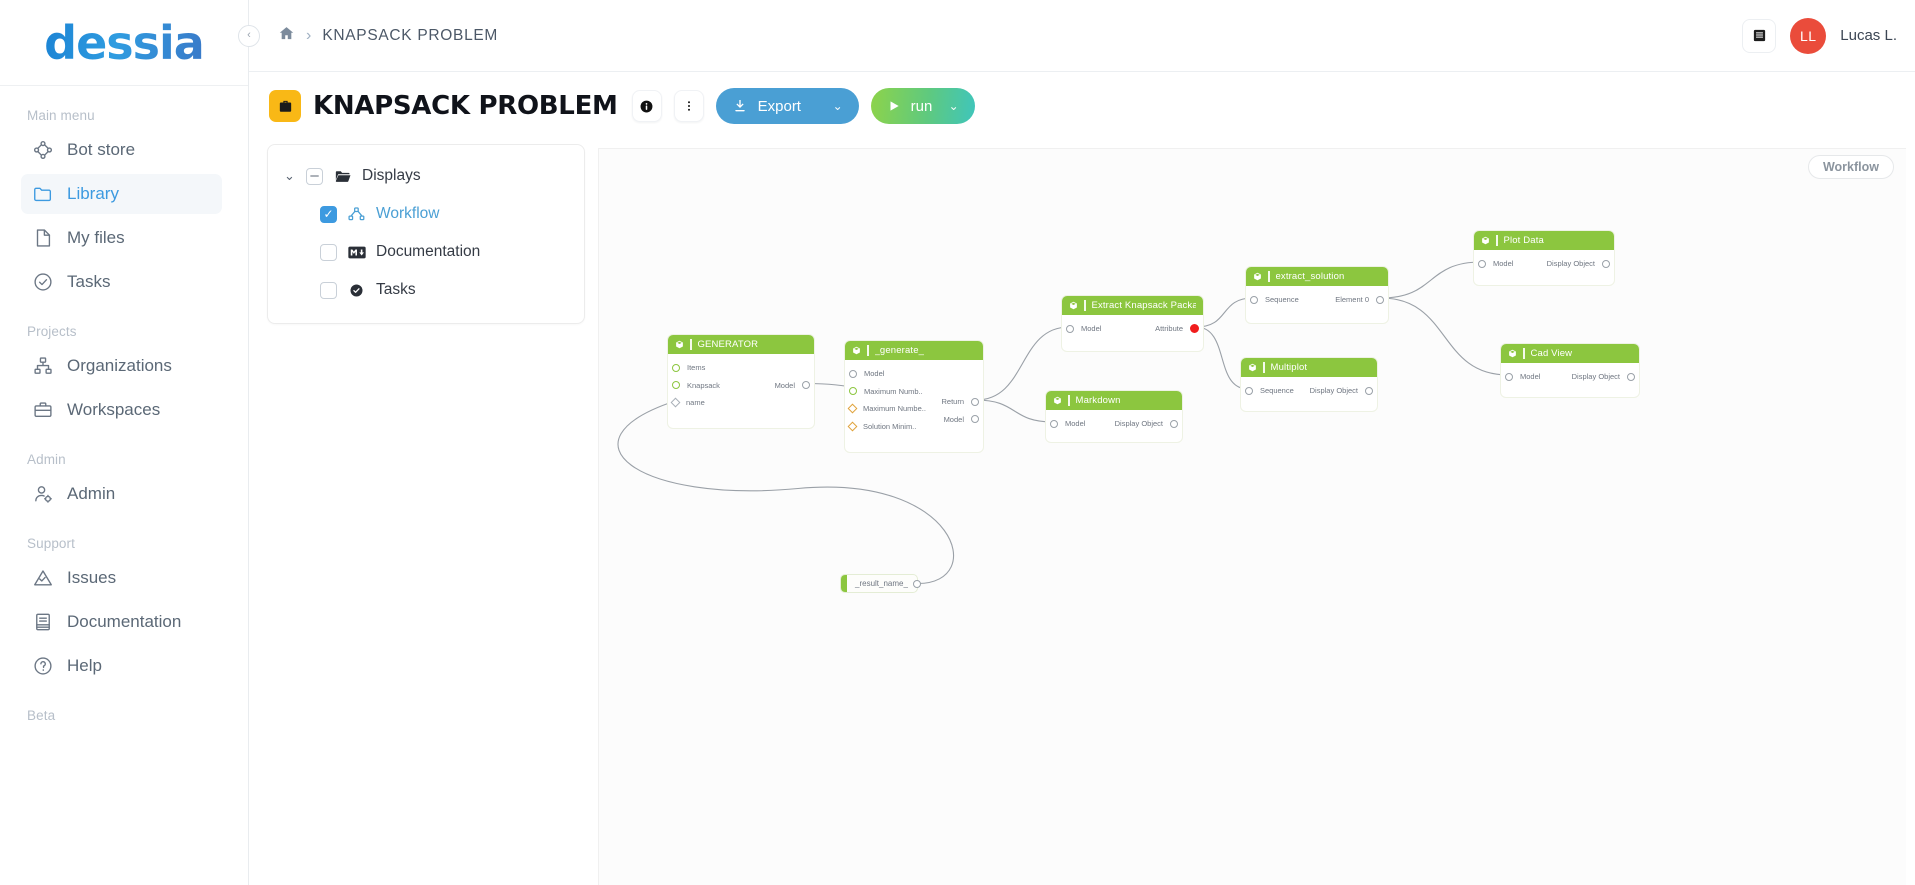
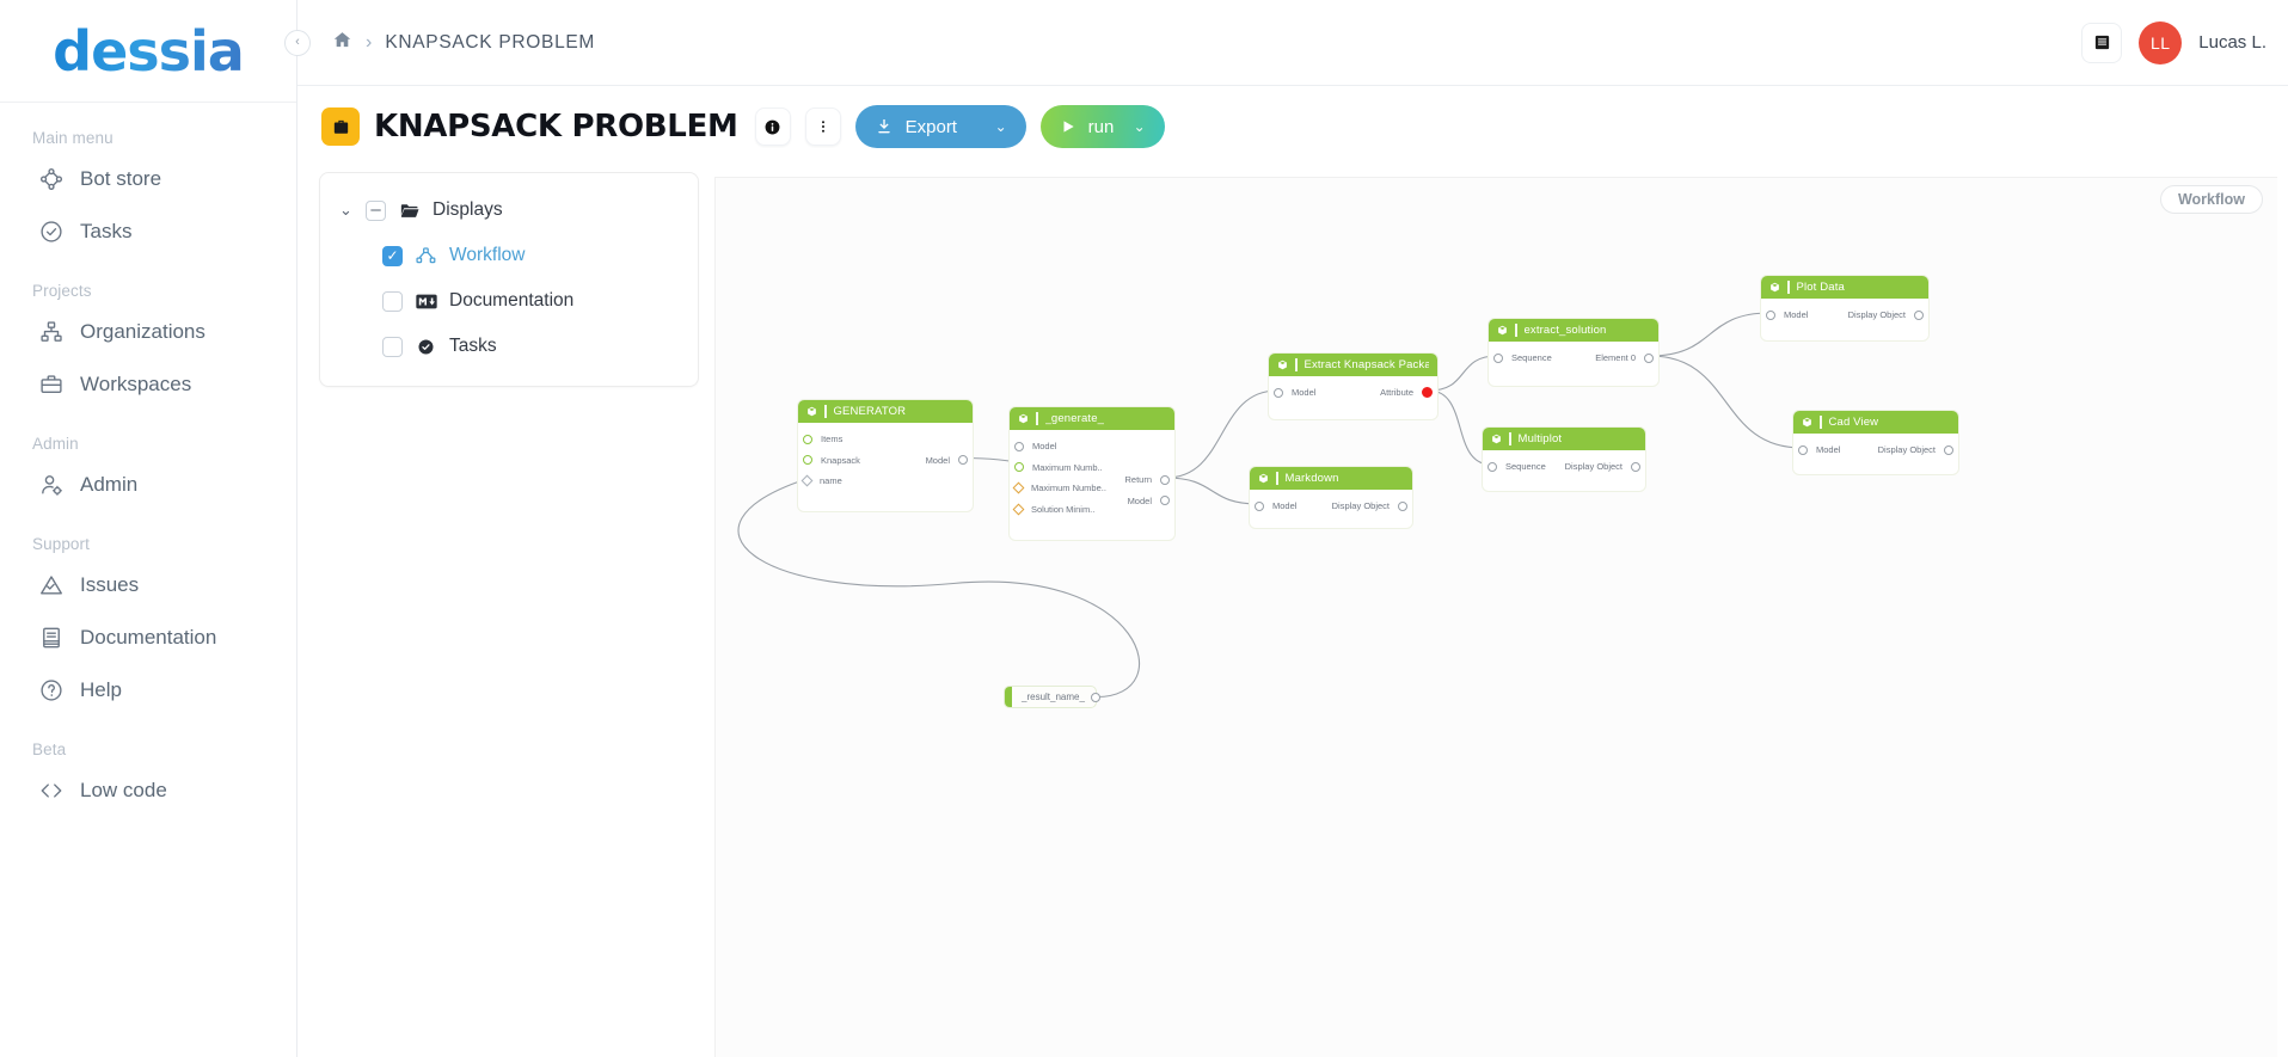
  dessia
  Main menu
  Bot store
- Library
- My files
  Tasks
  Projects
  Organizations
  Workspaces
  Admin
  Admin
  Support
  Issues
  Documentation
  Help
  Beta
+ Low code
  ‹
  ›
  KNAPSACK PROBLEM
  LL
  Lucas L.
  KNAPSACK PROBLEM
  Export
  ⌄
  run
  ⌄
  ⌄
  –
  Displays
  Workflow
  Documentation
  Tasks
  Workflow
  GENERATOR
  Items
  Knapsack
  name
  Model
  _generate_
  Model
  Maximum Numb..
  Maximum Numbe..
  Solution Minim..
  Return
  Model
  Extract Knapsack Packa
  Model
  Attribute
  Markdown
  Model
  Display Object
  extract_solution
  Sequence
  Element 0
  Multiplot
  Sequence
  Display Object
  Plot Data
  Model
  Display Object
  Cad View
  Model
  Display Object
  _result_name_
